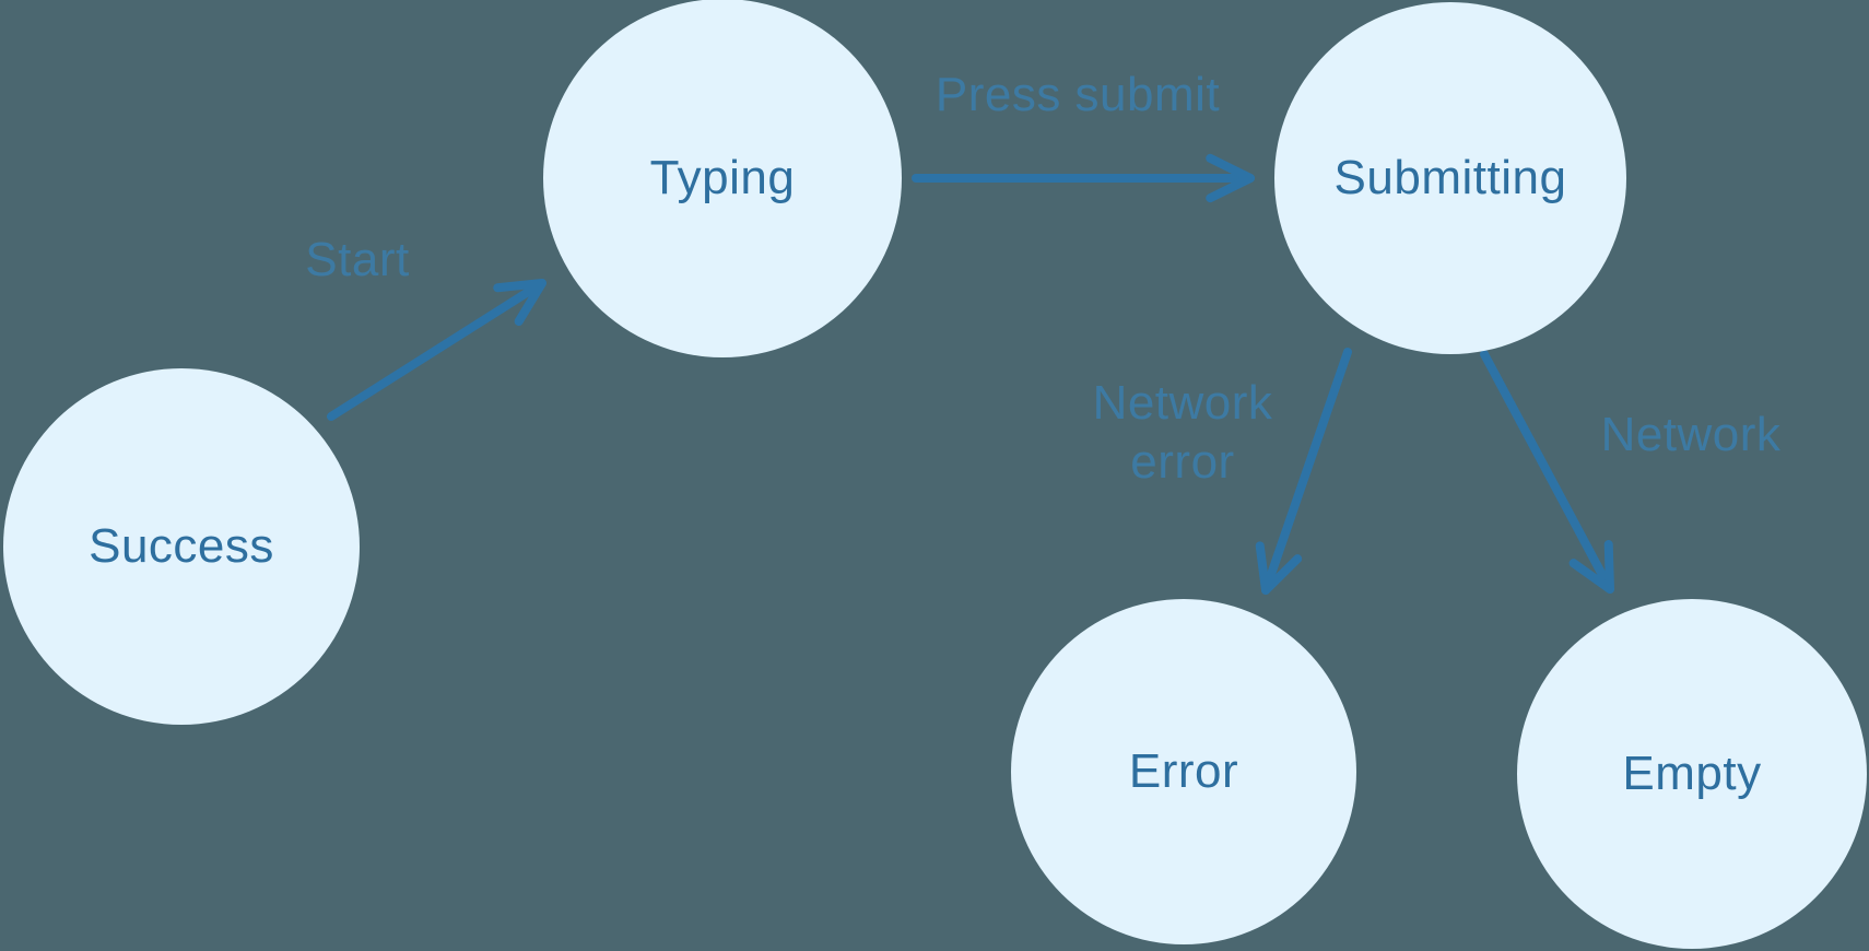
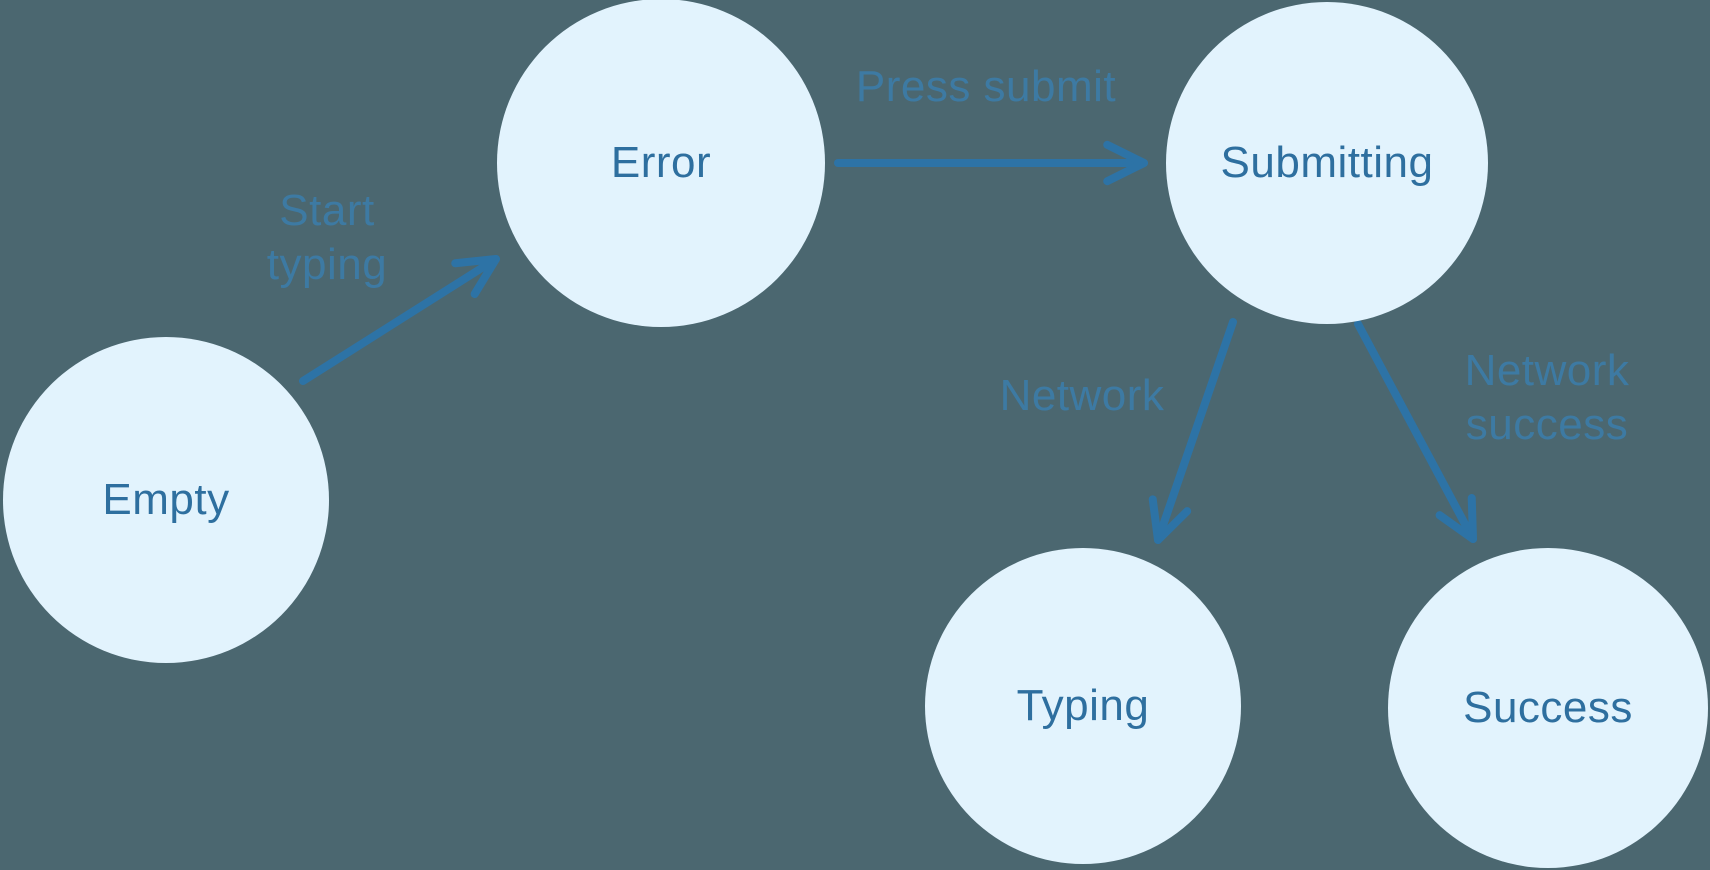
- Success
+ Empty
- Typing
+ Error
  Submitting
- Error
+ Typing
- Empty
+ Success
  Start
+ typing
  Press submit
  Network
- error
  Network
+ success
